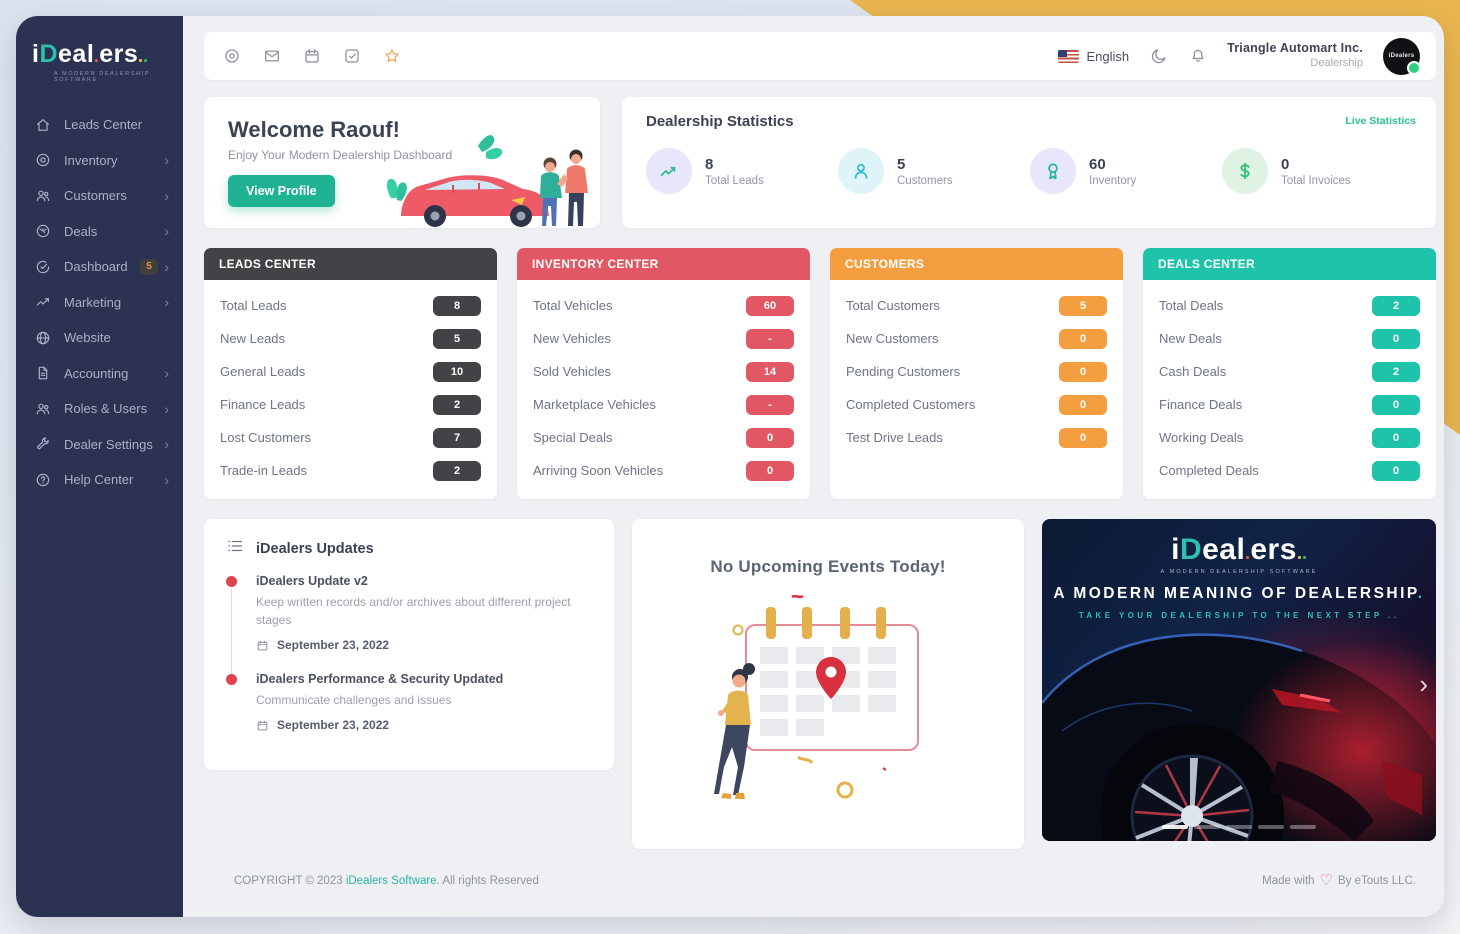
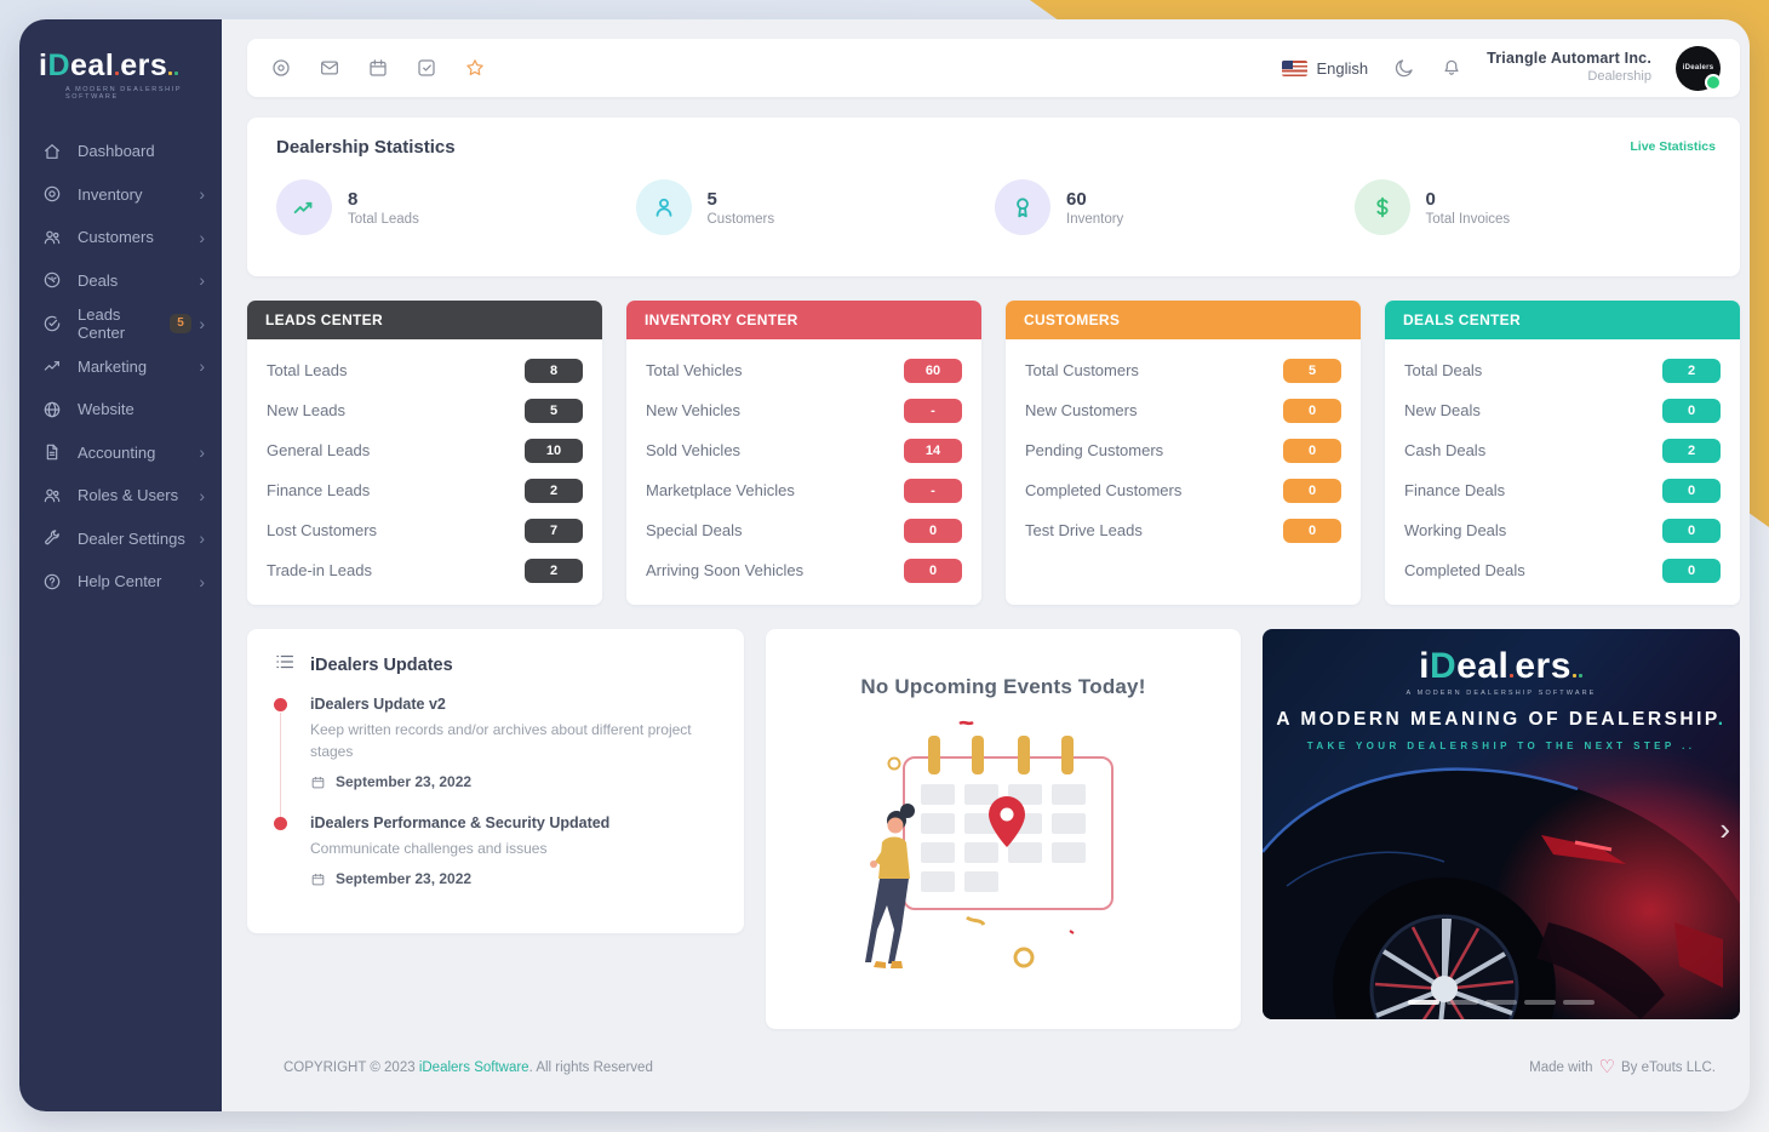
  iDeal ers
- Leads Center
+ Dashboard
  Inventory
  ›
  Customers
  ›
  Deals
  ›
- Dashboard
+ Leads Center
  5
  ›
  Marketing
  ›
  Website
  Accounting
  ›
  Roles & Users
  ›
  Dealer Settings
  ›
  Help Center
  ›
  English
  Triangle Automart Inc.
  Dealership
- Welcome Raouf!
- Enjoy Your Modern Dealership Dashboard
- View Profile
  Dealership Statistics
  Live Statistics
  8
  Total Leads
  5
  Customers
  60
  Inventory
  0
  Total Invoices
  LEADS CENTER
  Total Leads
  8
  New Leads
  5
  General Leads
  10
  Finance Leads
  2
  Lost Customers
  7
  Trade-in Leads
  2
  INVENTORY CENTER
  Total Vehicles
  60
  New Vehicles
  -
  Sold Vehicles
  14
  Marketplace Vehicles
  -
  Special Deals
  0
  Arriving Soon Vehicles
  0
  CUSTOMERS
  Total Customers
  5
  New Customers
  0
  Pending Customers
  0
  Completed Customers
  0
  Test Drive Leads
  0
  DEALS CENTER
  Total Deals
  2
  New Deals
  0
  Cash Deals
  2
  Finance Deals
  0
  Working Deals
  0
  Completed Deals
  0
  iDealers Updates
  iDealers Update v2
  Keep written records and/or archives about different project stages
  September 23, 2022
  iDealers Performance & Security Updated
  Communicate challenges and issues
  September 23, 2022
  No Upcoming Events Today!
  iDeal ers
  A MODERN MEANING OF DEALERSHIP.
  TAKE YOUR DEALERSHIP TO THE NEXT STEP ..
  ›
  COPYRIGHT © 2023 iDealers Software. All rights Reserved
  Made with
  ♡
  By eTouts LLC.
